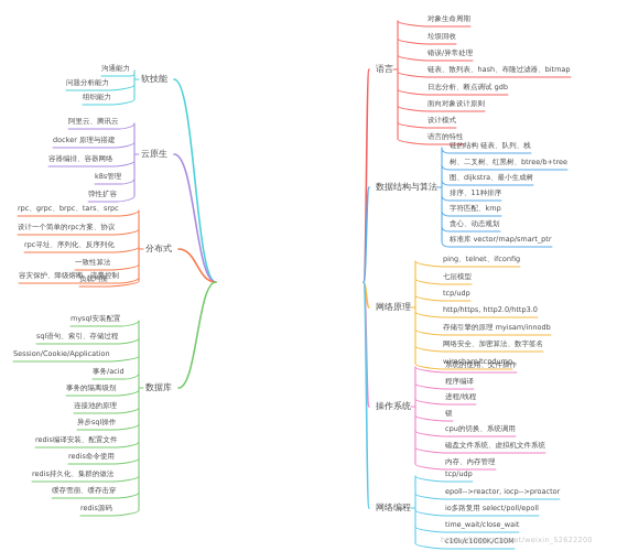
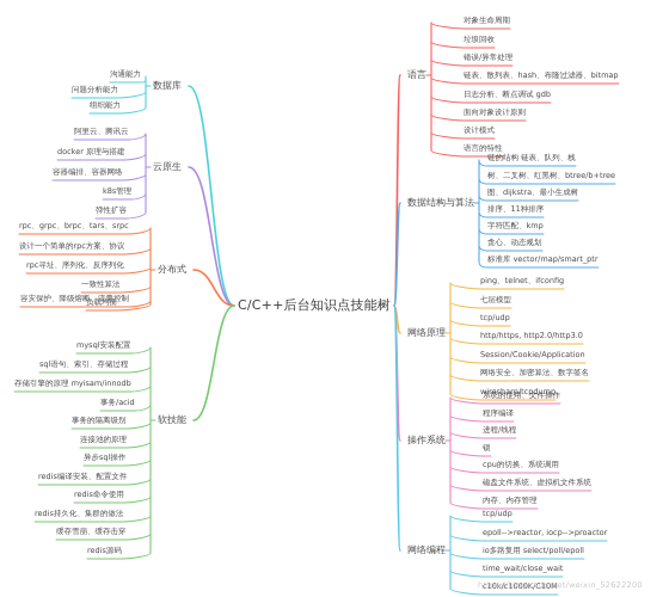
+ C/C++后台知识点技能树
- 软技能
+ 数据库
  沟通能力
  问题分析能力
  组织能力
  云原生
  阿里云、腾讯云
  docker 原理与搭建
  容器编排、容器网络
  k8s管理
  弹性扩容
  分布式
  rpc、grpc、brpc、tars、srpc
  设计一个简单的rpc方案、协议
  rpc寻址、序列化、反序列化
  一致性算法
  负载均衡
  容灾保护、降级熔断、流量控制
- 数据库
+ 软技能
  mysql安装配置
  sql语句、索引、存储过程
- Session/Cookie/Application
+ 存储引擎的原理 myisam/innodb
  事务/acid
  事务的隔离级别
  连接池的原理
  异步sql操作
  redis编译安装、配置文件
  redis命令使用
  redis持久化、集群的做法
  缓存雪崩、缓存击穿
  redis源码
  语言
  对象生命周期
  垃圾回收
  错误/异常处理
  链表、散列表、hash、布隆过滤器、bitmap
  日志分析、断点调试 gdb
  面向对象设计原则
  设计模式
  语言的特性
  数据结构与算法
  链的结构 链表、队列、栈
  树、二叉树、红黑树、btree/b+tree
  图、dijkstra、最小生成树
  排序、11种排序
  字符匹配、kmp
  贪心、动态规划
  标准库 vector/map/smart_ptr
  网络原理
  ping、telnet、ifconfig
  七层模型
  tcp/udp
  http/https, http2.0/http3.0
- 存储引擎的原理 myisam/innodb
+ Session/Cookie/Application
  网络安全、加密算法、数字签名
  wiresharp/tcpdump
  操作系统
  系统的使用、文件操作
  程序编译
  进程/线程
  锁
  cpu的切换、系统调用
  磁盘文件系统、虚拟机文件系统
  内存、内存管理
  网络编程
  tcp/udp
  epoll-->reactor, iocp-->proactor
  io多路复用 select/poll/epoll
  time_wait/close_wait
  c10k/c1000K/C10M
  https://blog.csdn.net/weixin_52622200
